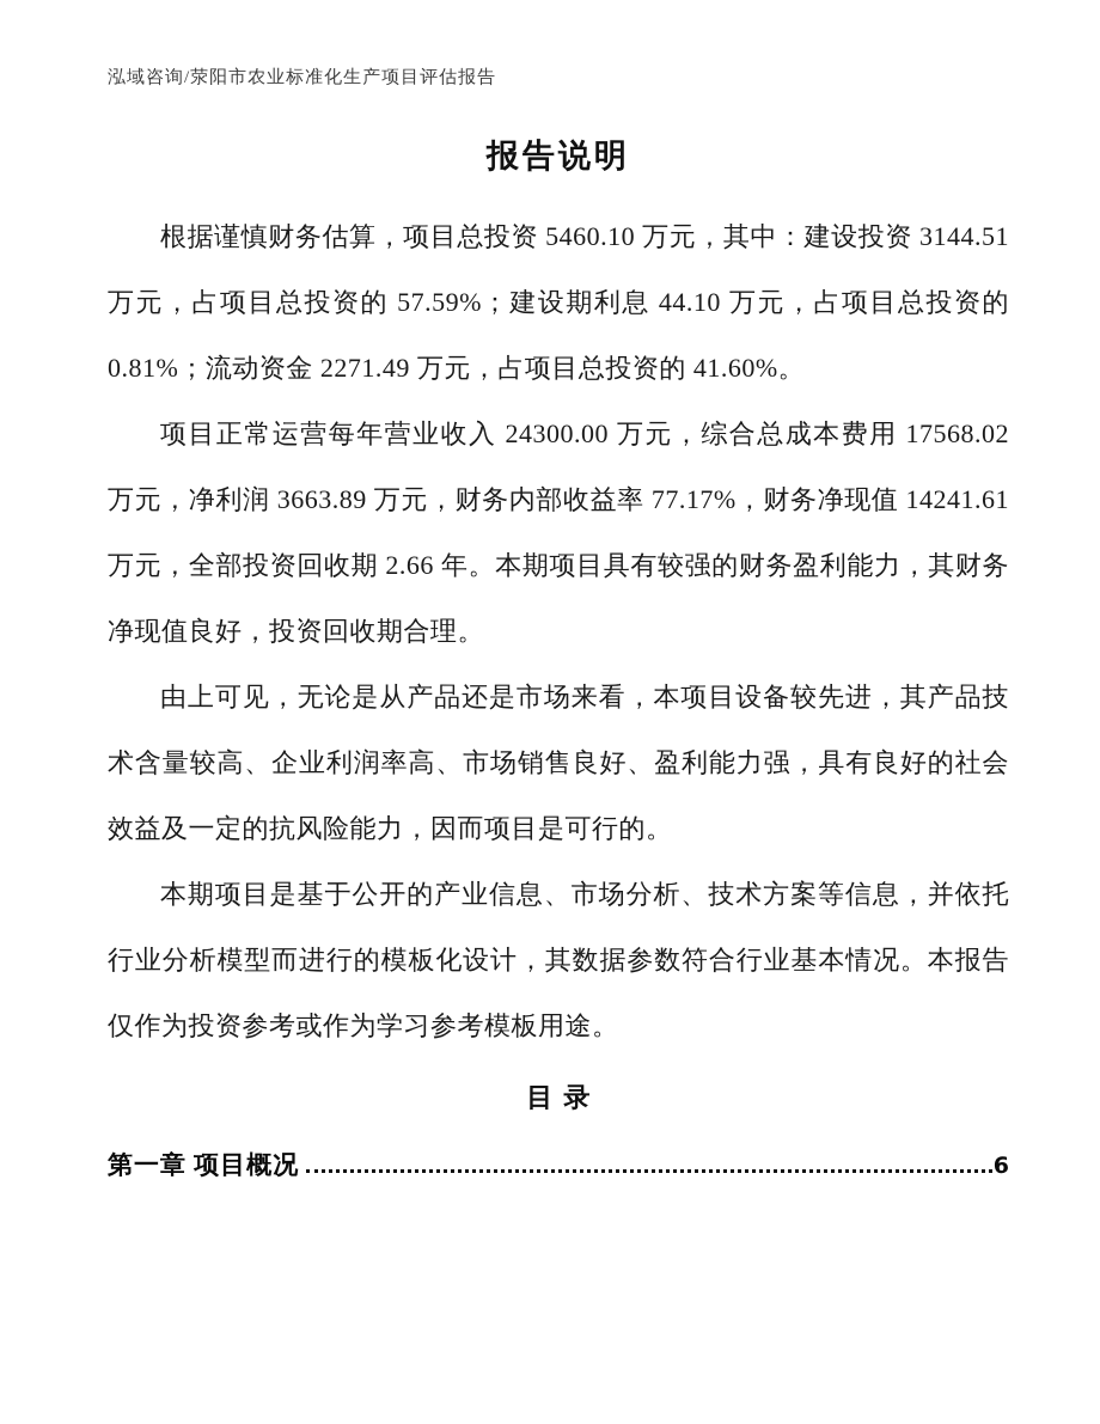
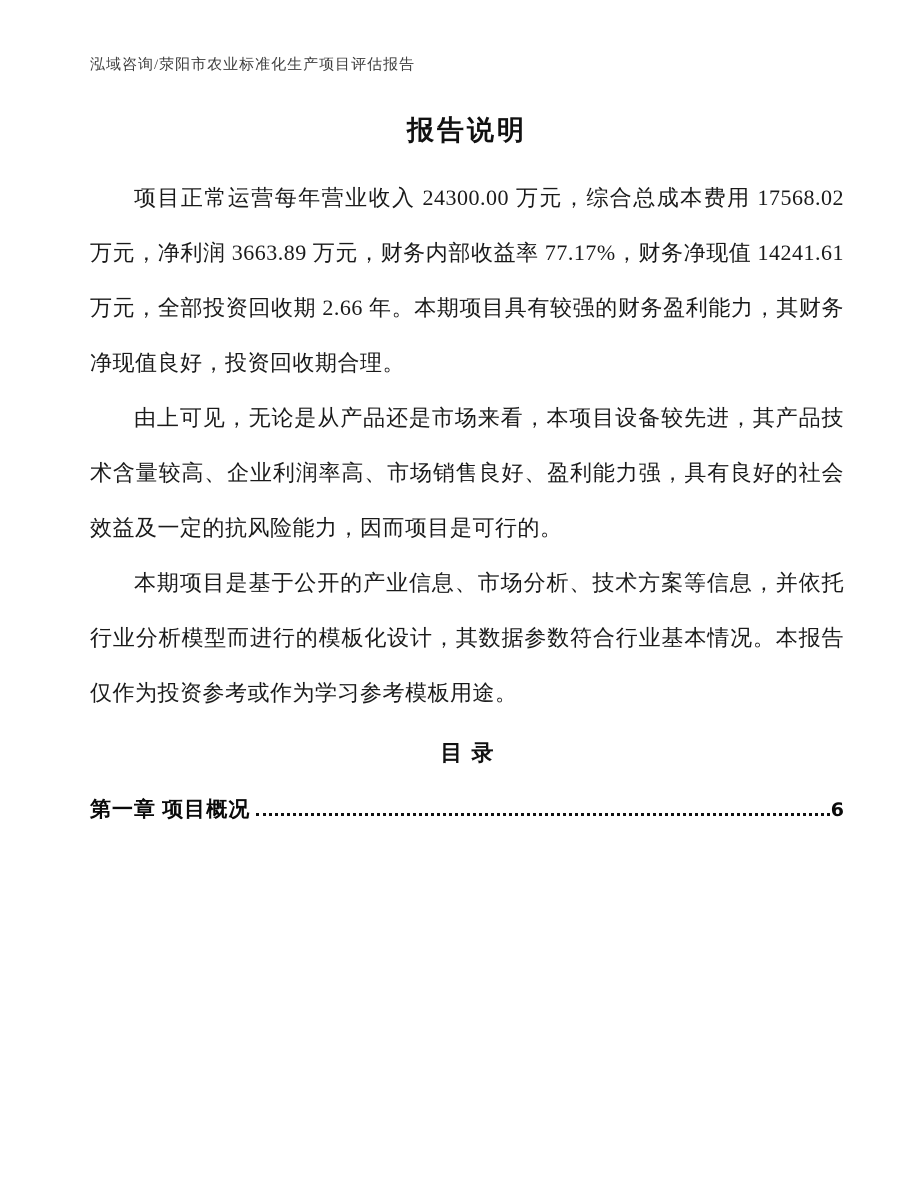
  泓域咨询/荥阳市农业标准化生产项目评估报告
  报告说明
- 根据谨慎财务估算，项目总投资 5460.10 万元，其中：建设投资 3144.51 万元，占项目总投资的 57.59%；建设期利息 44.10 万元，占项目总投资的 0.81%；流动资金 2271.49 万元，占项目总投资的 41.60%。
  项目正常运营每年营业收入 24300.00 万元，综合总成本费用 17568.02 万元，净利润 3663.89 万元，财务内部收益率 77.17%，财务净现值 14241.61 万元，全部投资回收期 2.66 年。本期项目具有较强的财务盈利能力，其财务净现值良好，投资回收期合理。
  由上可见，无论是从产品还是市场来看，本项目设备较先进，其产品技术含量较高、企业利润率高、市场销售良好、盈利能力强，具有良好的社会效益及一定的抗风险能力，因而项目是可行的。
  本期项目是基于公开的产业信息、市场分析、技术方案等信息，并依托行业分析模型而进行的模板化设计，其数据参数符合行业基本情况。本报告仅作为投资参考或作为学习参考模板用途。
  目录
  第一章 项目概况
  6
